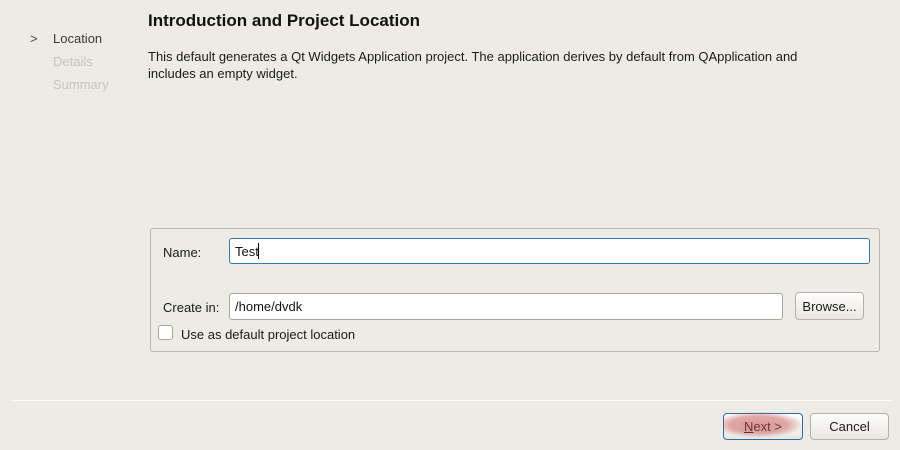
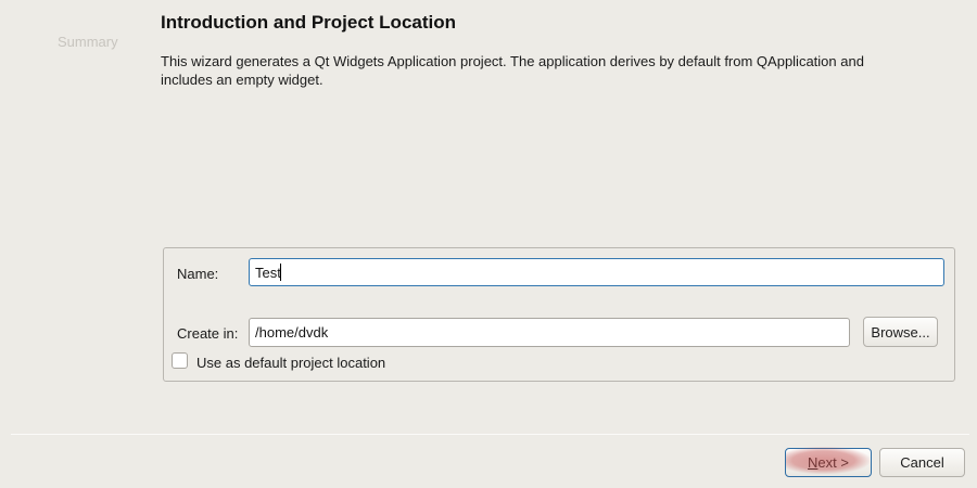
- >
- Location
- Details
  Summary
  Introduction and Project Location
- This default generates a Qt Widgets Application project. The application derives by default from QApplication and includes an empty widget.
+ This wizard generates a Qt Widgets Application project. The application derives by default from QApplication and includes an empty widget.
  Name:
  Tes
  Create in:
  /home/dvdk
  Browse...
  Use as default project location
  Cancel
